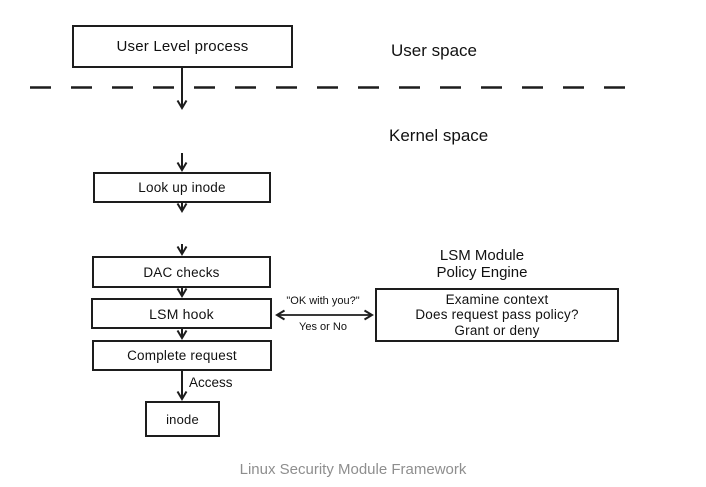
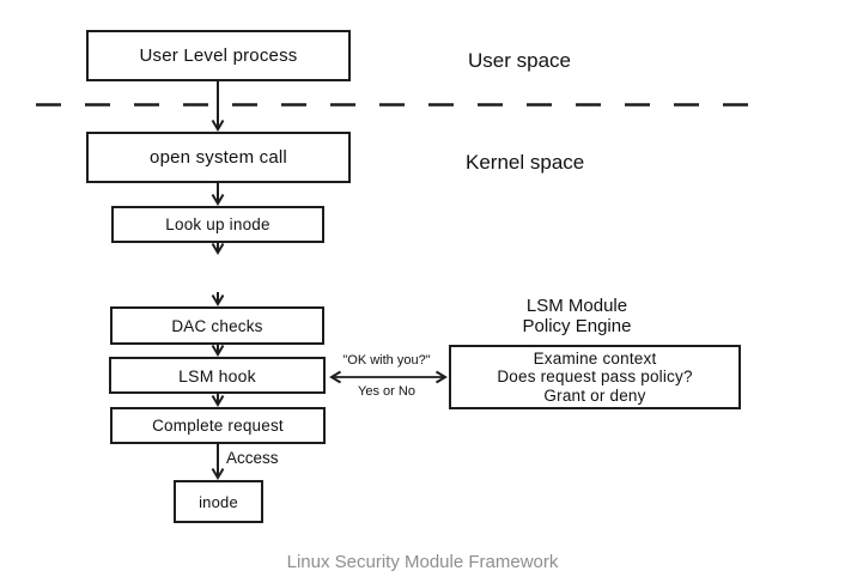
  User Level process
+ open system call
  Look up inode
  DAC checks
  LSM hook
  Complete request
  inode
  LSM Module
  Policy Engine
  Examine context
  Does request pass policy?
  Grant or deny
  User space
  Kernel space
  "OK with you?"
  Yes or No
  Access
  Linux Security Module Framework
